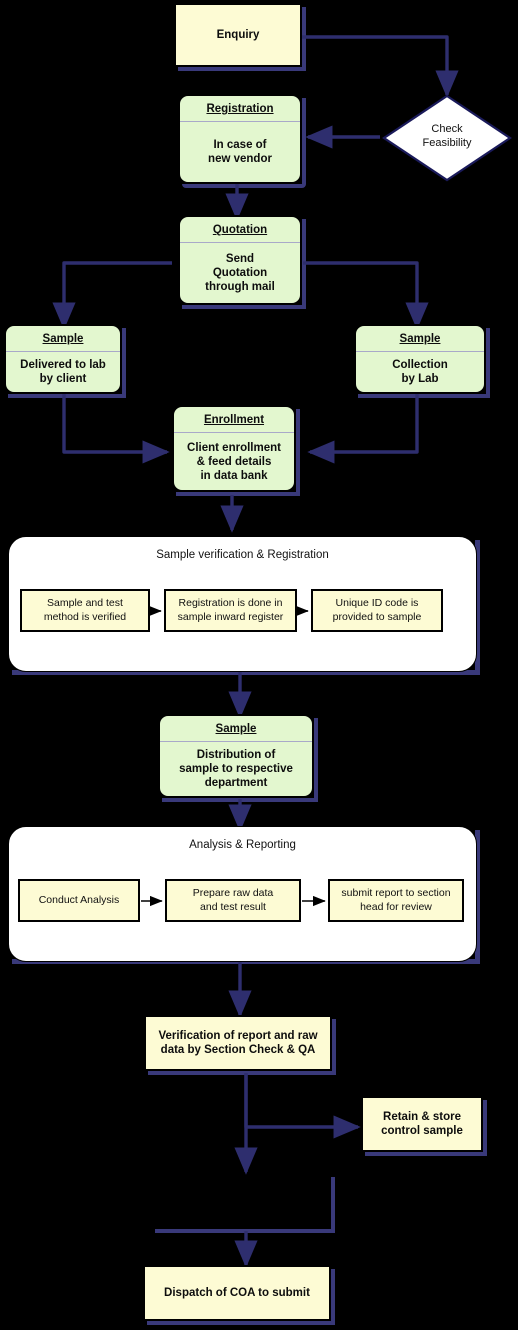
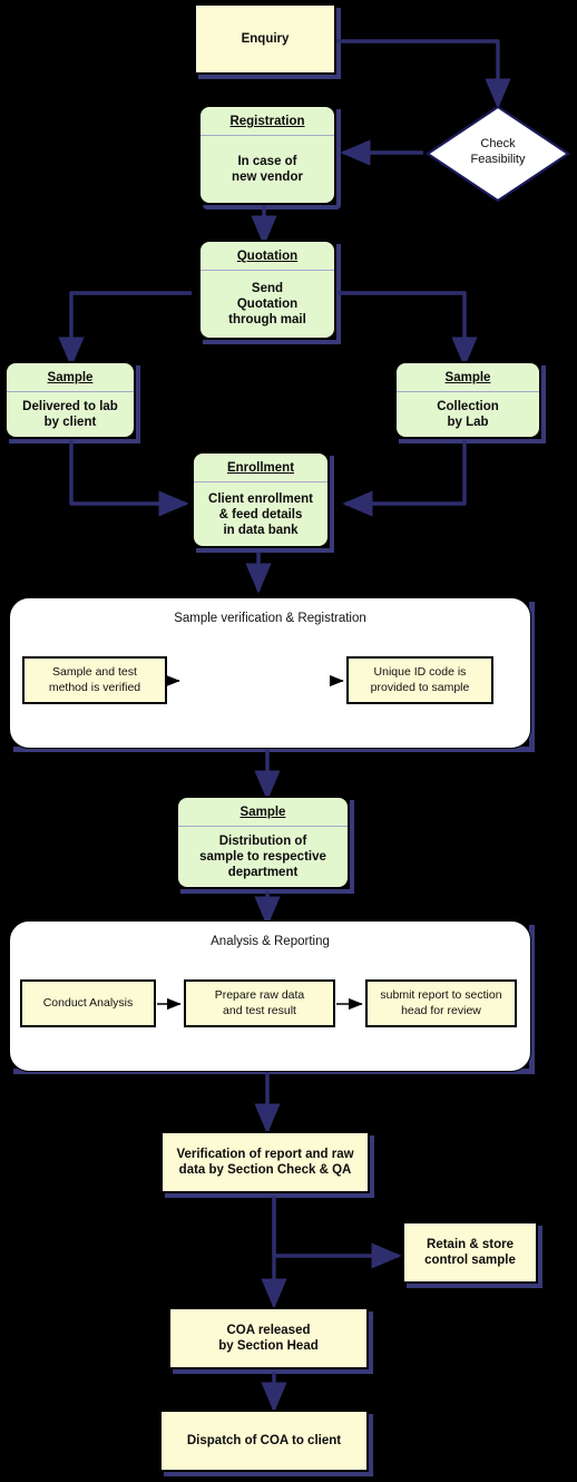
  Enquiry
  Check
  Feasibility
  Registration
  In case of
  new vendor
  Quotation
  Send
  Quotation
  through mail
  Sample
  Delivered to lab
  by client
  Sample
  Collection
  by Lab
  Enrollment
  Client enrollment
  & feed details
  in data bank
  Sample verification & Registration
  Sample and test
  method is verified
- Registration is done in
- sample inward register
  Unique ID code is
  provided to sample
  Sample
  Distribution of
  sample to respective
  department
  Analysis & Reporting
  Conduct Analysis
  Prepare raw data
  and test result
  submit report to section
  head for review
  Verification of report and raw
  data by Section Check & QA
  Retain & store
  control sample
+ COA released
+ by Section Head
- Dispatch of COA to submit
+ Dispatch of COA to client
